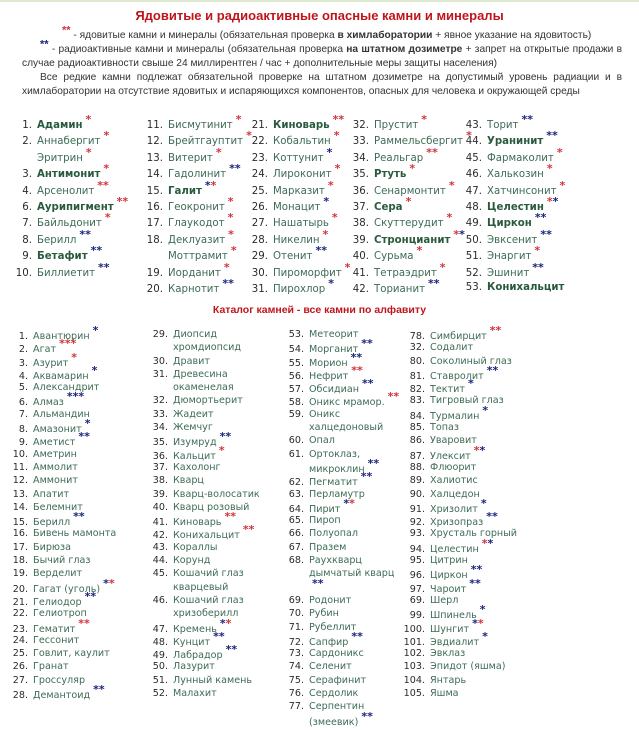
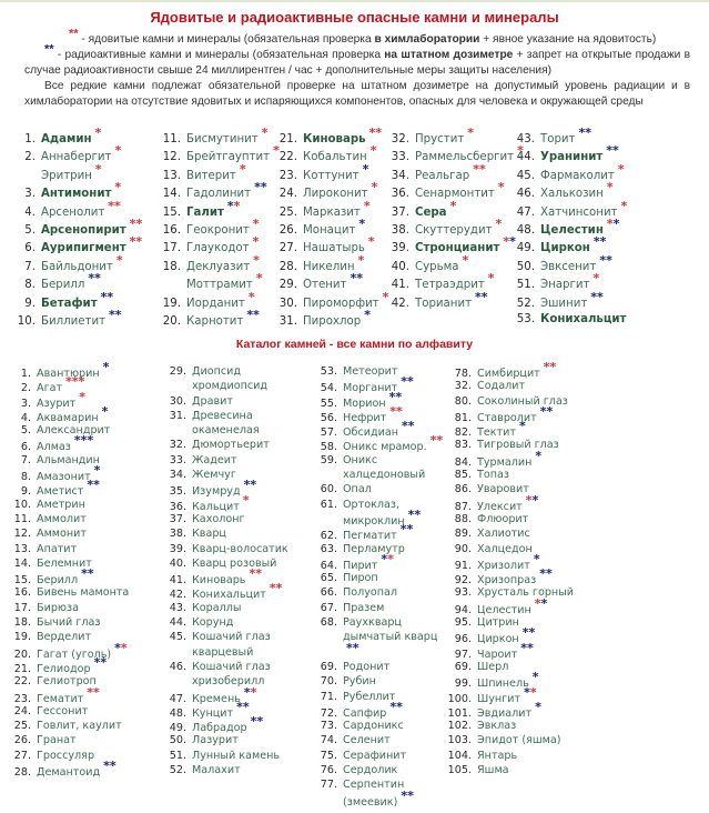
  Ядовитые и радиоактивные опасные камни и минералы
  ** - ядовитые камни и минералы (обязательная проверка в химлаборатории + явное указание на ядовитость)
  ** - радиоактивные камни и минералы (обязательная проверка на штатном дозиметре + запрет на открытые продажи в случае радиоактивности свыше 24 миллирентген / час + дополнительные меры защиты населения)
  Все редкие камни подлежат обязательной проверке на штатном дозиметре на допустимый уровень радиации и в химлаборатории на отсутствие ядовитых и испаряющихся компонентов, опасных для человека и окружающей среды
  1. Адамин*
  2. Аннабергит*
  Эритрин*
  3. Антимонит*
  4. Арсенолит**
+ 5. Арсенопирит**
  6. Аурипигмент**
  7. Байльдонит*
  8. Берилл**
  9. Бетафит**
  10. Биллиетит**
  11. Бисмутинит*
  12. Брейтгауптит*
  13. Витерит*
  14. Гадолинит**
  15. Галит**
  16. Геокронит*
  17. Глаукодот*
  18. Деклуазит*
  Моттрамит*
  19. Иорданит*
  20. Карнотит**
  21. Киноварь**
  22. Кобальтин*
  23. Коттунит*
  24. Лироконит*
  25. Марказит*
  26. Монацит*
  27. Нашатырь*
  28. Никелин*
  29. Отенит**
  30. Пироморфит*
  31. Пирохлор*
  32. Прустит*
  33. Раммельсбергит*
  34. Реальгар**
- 35. Ртуть*
  36. Сенармонтит*
  37. Сера*
  38. Скуттерудит*
  39. Стронцианит**
  40. Сурьма*
  41. Тетраэдрит*
  42. Торианит**
  43. Торит**
  44. Уранинит**
  45. Фармаколит*
  46. Халькозин*
  47. Хатчинсонит*
  48. Целестин**
  49. Циркон**
  50. Эвксенит**
  51. Энаргит*
  52. Эшинит**
  53. Конихальцит
  Каталог камней - все камни по алфавиту
  1. Авантюрин*
  2. Агат***
  3. Азурит*
  4. Аквамарин*
  5. Александрит
  6. Алмаз***
  7. Альмандин
  8. Амазонит*
  9. Аметист**
  10. Аметрин
  11. Аммолит
  12. Аммонит
  13. Апатит
  14. Белемнит
  15. Берилл**
  16. Бивень мамонта
  17. Бирюза
  18. Бычий глаз
  19. Верделит
  20. Гагат (уголь)**
  21. Гелиодор**
  22. Гелиотроп
  23. Гематит**
  24. Гессонит
  25. Говлит, каулит
  26. Гранат
  27. Гроссуляр
  28. Демантоид**
  29. Диопсид
  хромдиопсид
  30. Дравит
  31. Древесина
  окаменелая
  32. Дюмортьерит
  33. Жадеит
  34. Жемчуг
  35. Изумруд**
  36. Кальцит*
  37. Кахолонг
  38. Кварц
  39. Кварц-волосатик
  40. Кварц розовый
  41. Киноварь**
  42. Конихальцит**
  43. Кораллы
  44. Корунд
  45. Кошачий глаз
  кварцевый
  46. Кошачий глаз
  хризоберилл
  47. Кремень**
  48. Кунцит**
  49. Лабрадор**
  50. Лазурит
  51. Лунный камень
  52. Малахит
  53. Метеорит
  54. Морганит**
  55. Морион**
  56. Нефрит**
  57. Обсидиан**
  58. Оникс мрамор.**
  59. Оникс
  халцедоновый
  60. Опал
  61. Ортоклаз,
  микроклин**
  62. Пегматит**
  63. Перламутр
  64. Пирит**
  65. Пироп
  66. Полуопал
  67. Празем
  68. Раухкварц
  дымчатый кварц
  **
  69. Родонит
  70. Рубин
  71. Рубеллит
  72. Сапфир**
  73. Сардоникс
  74. Селенит
  75. Серафинит
  76. Сердолик
  77. Серпентин
  (змеевик)**
  78. Симбирцит**
  32. Содалит
  80. Соколиный глаз
  81. Ставролит**
  82. Тектит*
  83. Тигровый глаз
  84. Турмалин*
  85. Топаз
  86. Уваровит
  87. Улексит**
  88. Флюорит
  89. Халиотис
  90. Халцедон
  91. Хризолит*
  92. Хризопраз**
  93. Хрусталь горный
  94. Целестин**
  95. Цитрин
  96. Циркон**
  97. Чароит**
  69. Шерл
  99. Шпинель*
  100. Шунгит**
  101. Эвдиалит*
  102. Эвклаз
  103. Эпидот (яшма)
  104. Янтарь
  105. Яшма
